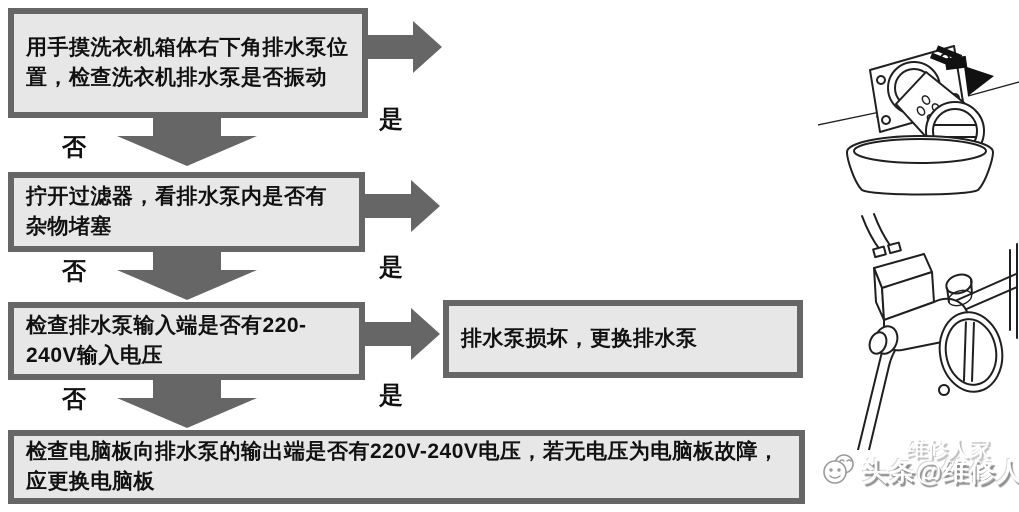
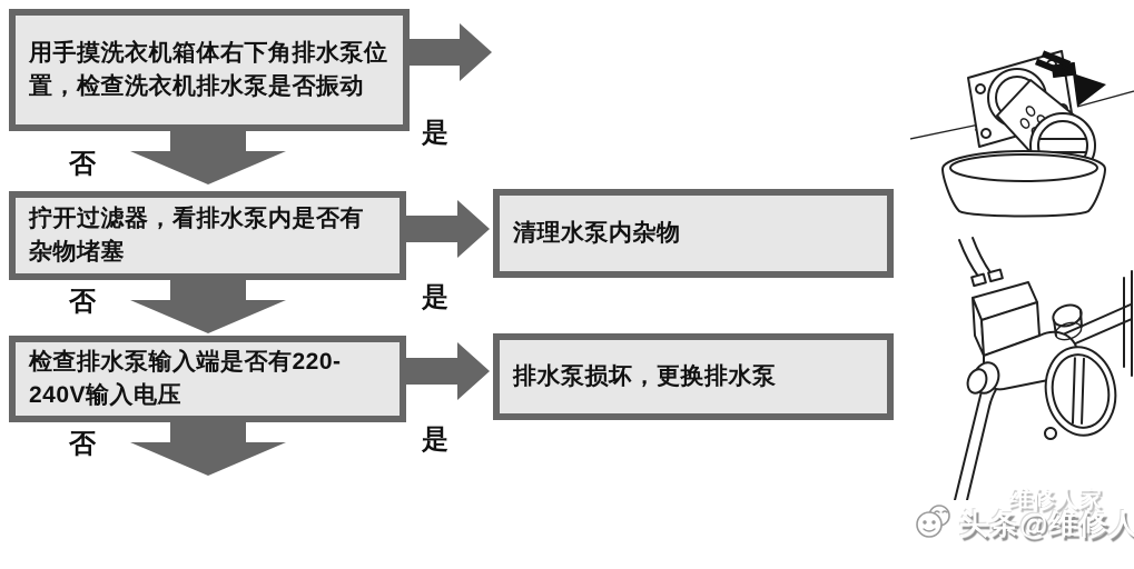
  用手摸洗衣机箱体右下角排水泵位置，检查洗衣机排水泵是否振动
  是
  否
  拧开过滤器，看排水泵内是否有杂物堵塞
+ 清理水泵内杂物
  是
  否
  检查排水泵输入端是否有220-240V输入电压
  排水泵损坏，更换排水泵
  是
  否
- 检查电脑板向排水泵的输出端是否有220V-240V电压，若无电压为电脑板故障，应更换电脑板
  维修人家
  头条@维修人
